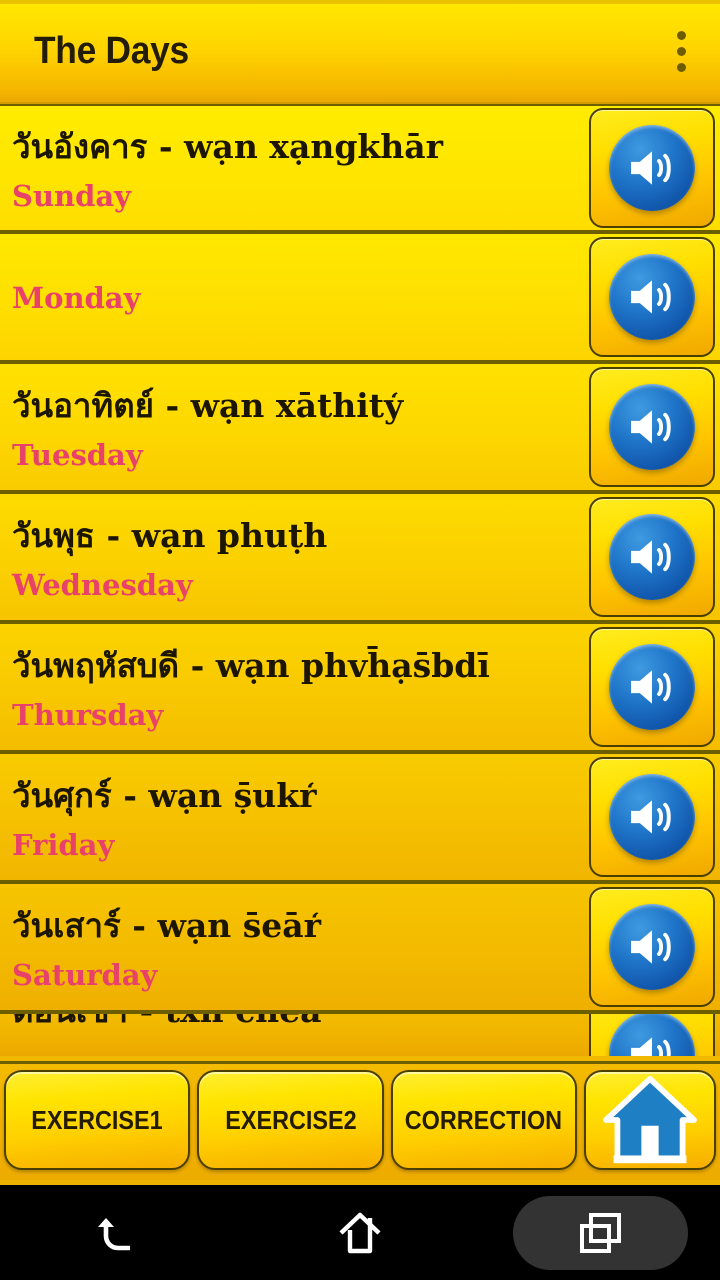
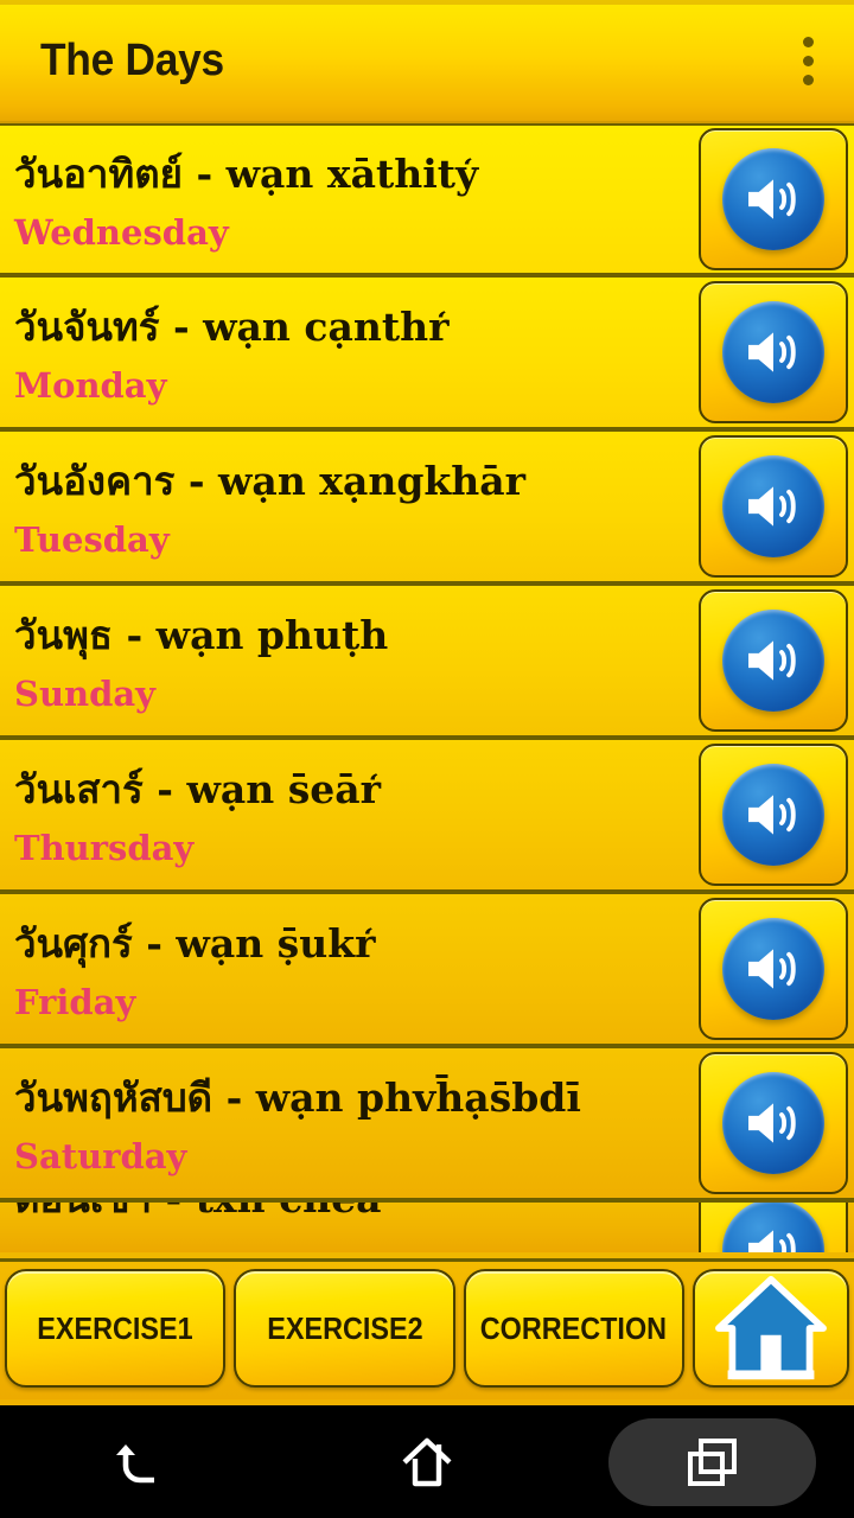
  The Days
- วันอังคาร - wạn xạngkhār
+ วันอาทิตย์ - wạn xāthity̒
- Sunday
+ Wednesday
+ วันจันทร์ - wạn cạnthr̒
  Monday
- วันอาทิตย์ - wạn xāthity̒
+ วันอังคาร - wạn xạngkhār
  Tuesday
  วันพุธ - wạn phuṭh
- Wednesday
+ Sunday
- วันพฤหัสบดี - wạn phvh̄ạs̄bdī
+ วันเสาร์ - wạn s̄eār̒
  Thursday
  วันศุกร์ - wạn ṣ̄ukr̒
  Friday
- วันเสาร์ - wạn s̄eār̒
+ วันพฤหัสบดี - wạn phvh̄ạs̄bdī
  Saturday
  EXERCISE1
  EXERCISE2
  CORRECTION
